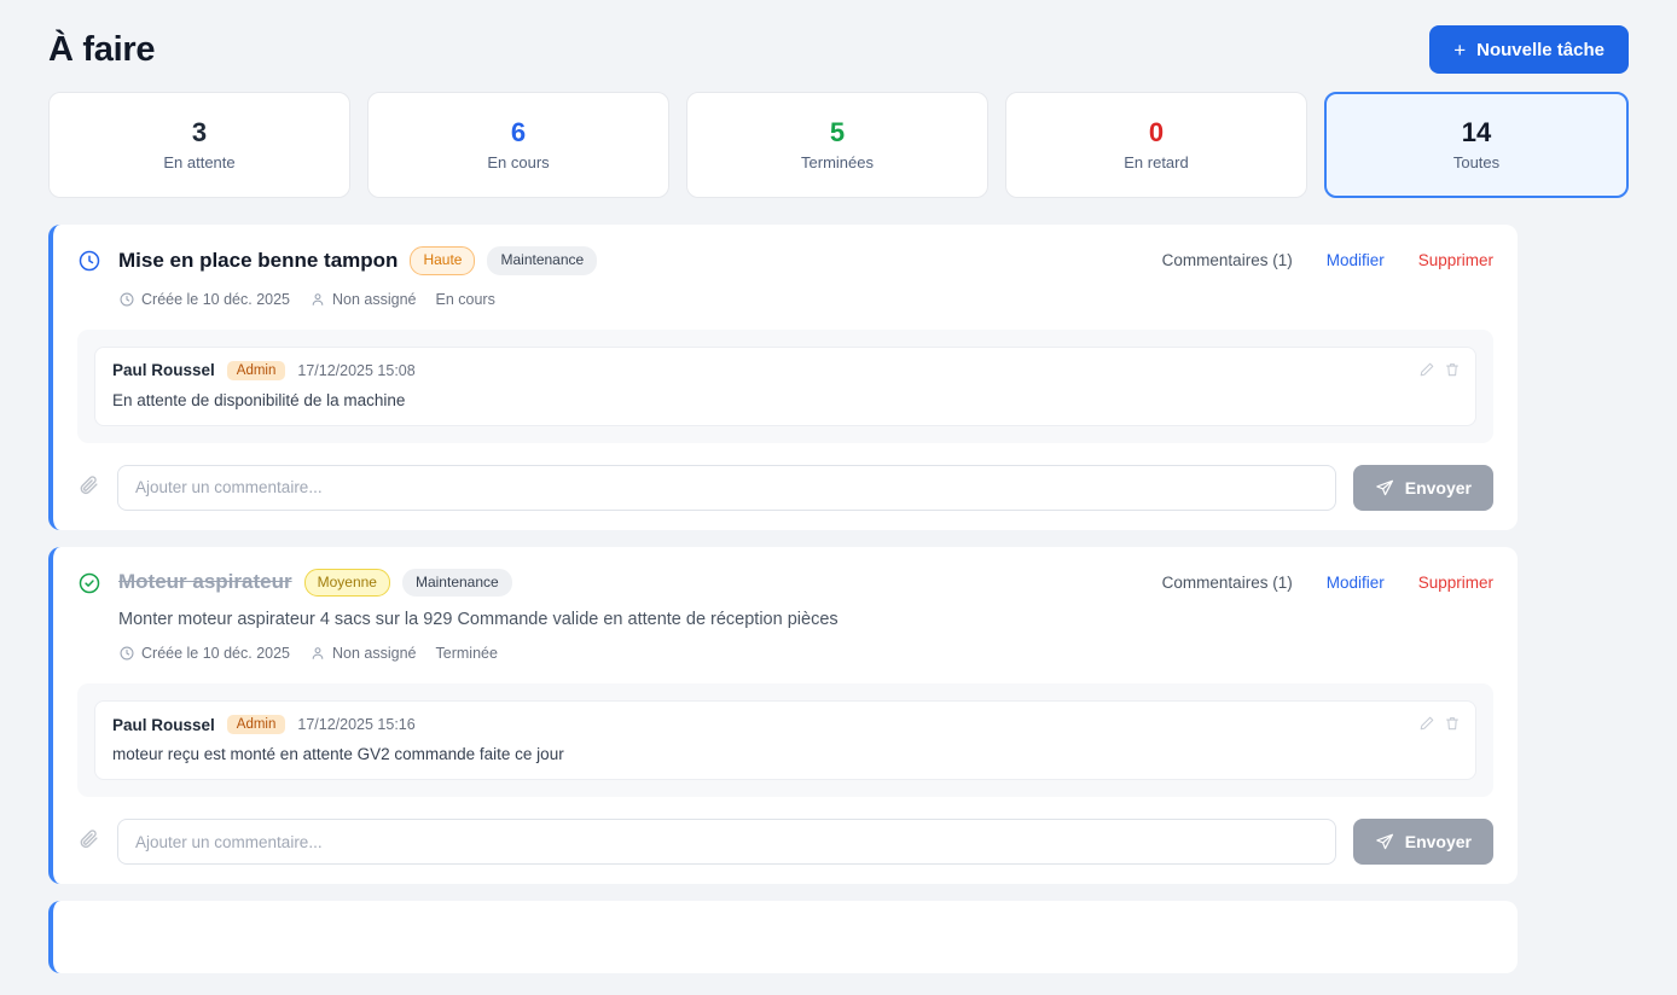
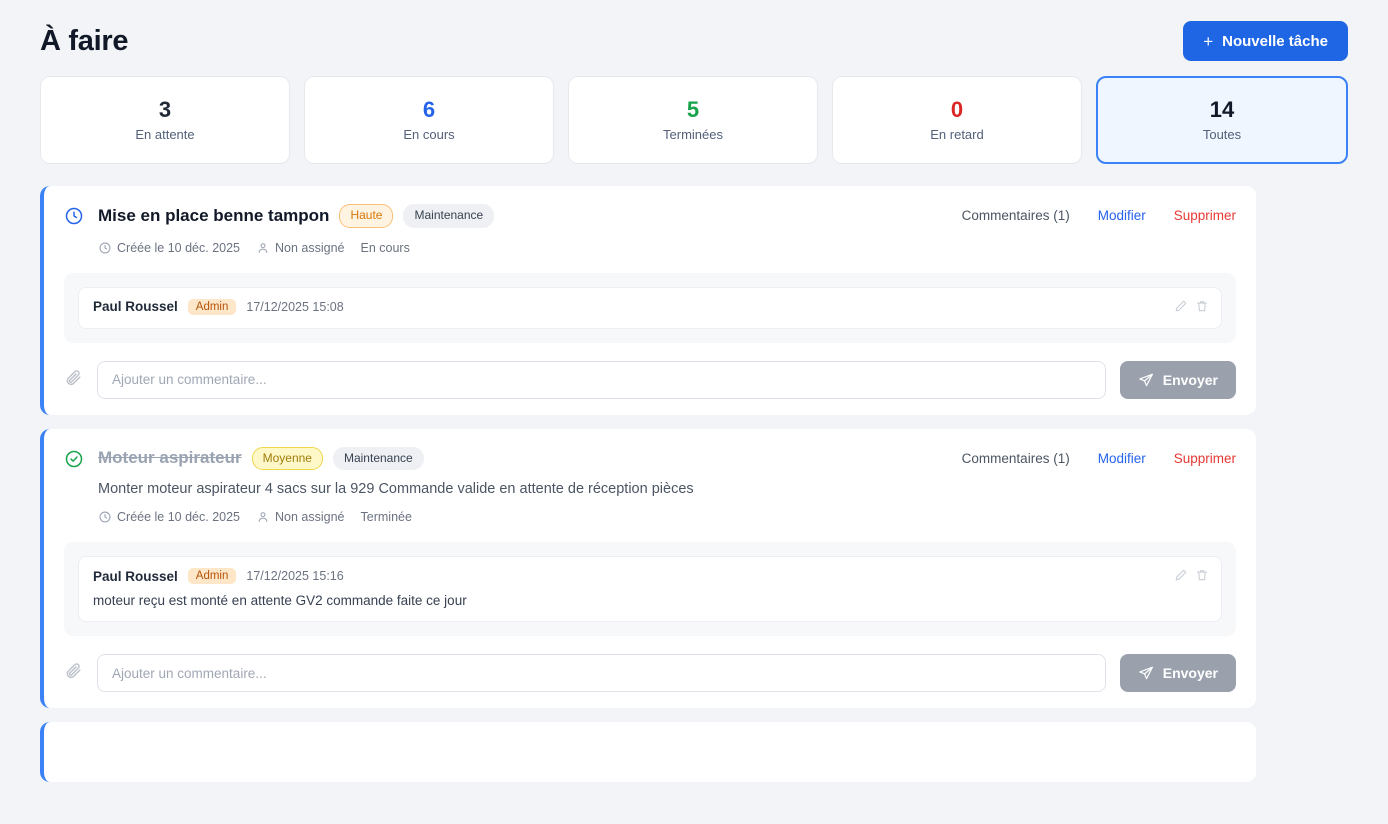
  À faire
  +
  Nouvelle tâche
  3
  En attente
  6
  En cours
  5
  Terminées
  0
  En retard
  14
  Toutes
  Mise en place benne tampon
  Haute
  Maintenance
  Créée le 10 déc. 2025
  Non assigné
  En cours
  Commentaires (1)
  Modifier
  Supprimer
  Paul Roussel
  Admin
  17/12/2025 15:08
- En attente de disponibilité de la machine
  Ajouter un commentaire...
  Envoyer
  Moteur aspirateur
  Moyenne
  Maintenance
  Monter moteur aspirateur 4 sacs sur la 929 Commande valide en attente de réception pièces
  Créée le 10 déc. 2025
  Non assigné
  Terminée
  Commentaires (1)
  Modifier
  Supprimer
  Paul Roussel
  Admin
  17/12/2025 15:16
  moteur reçu est monté en attente GV2 commande faite ce jour
  Ajouter un commentaire...
  Envoyer
